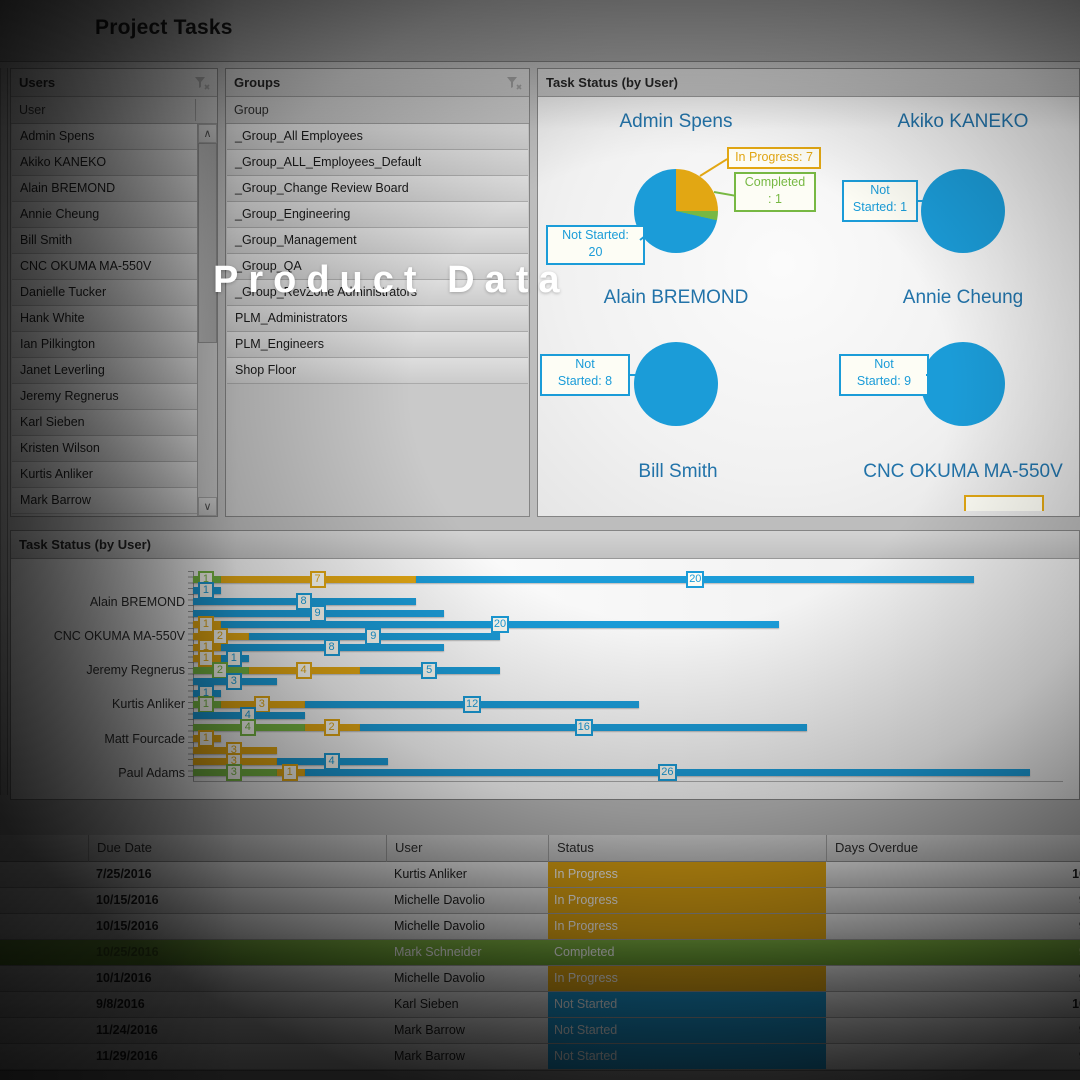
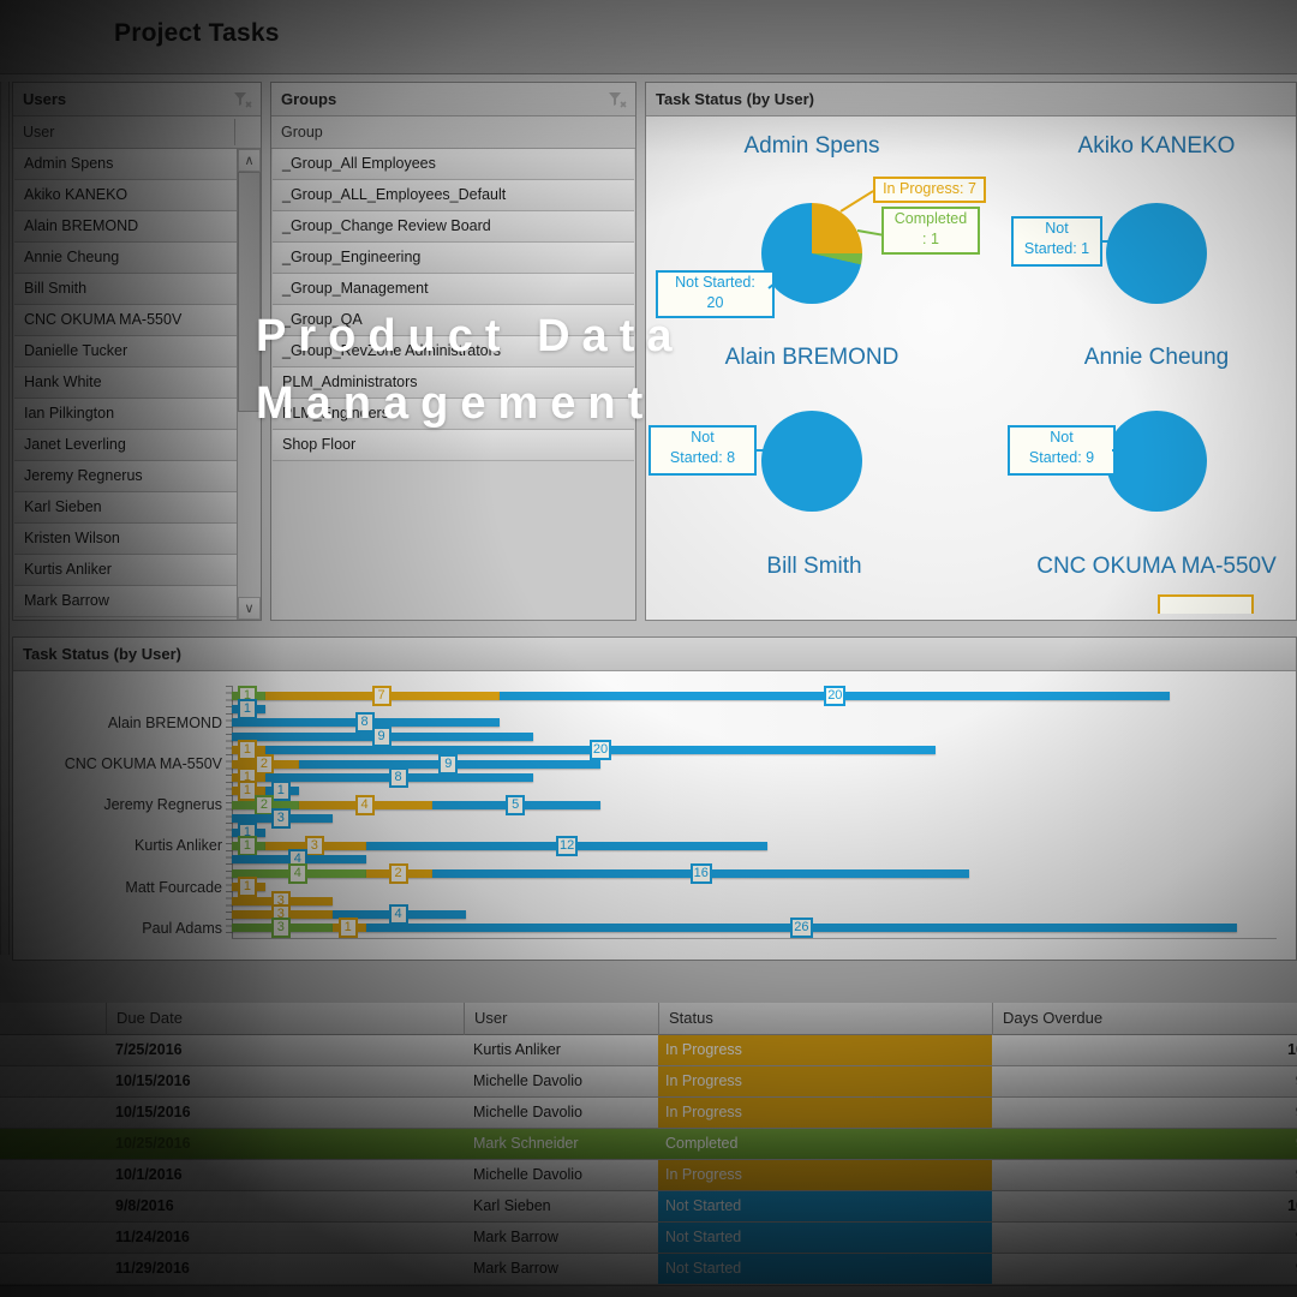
  Product Data
+ Management
